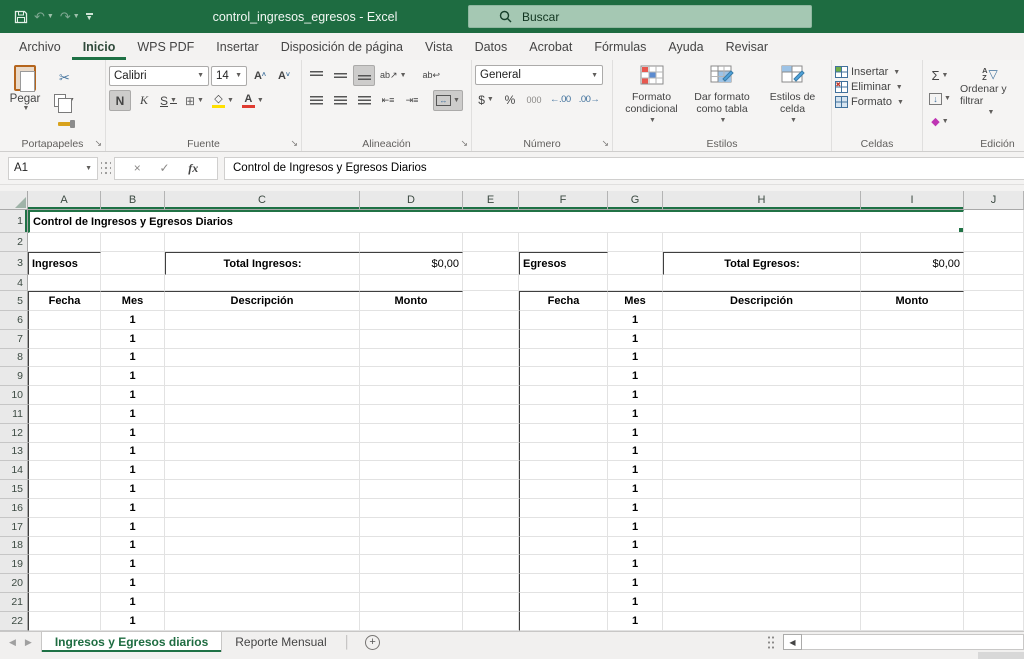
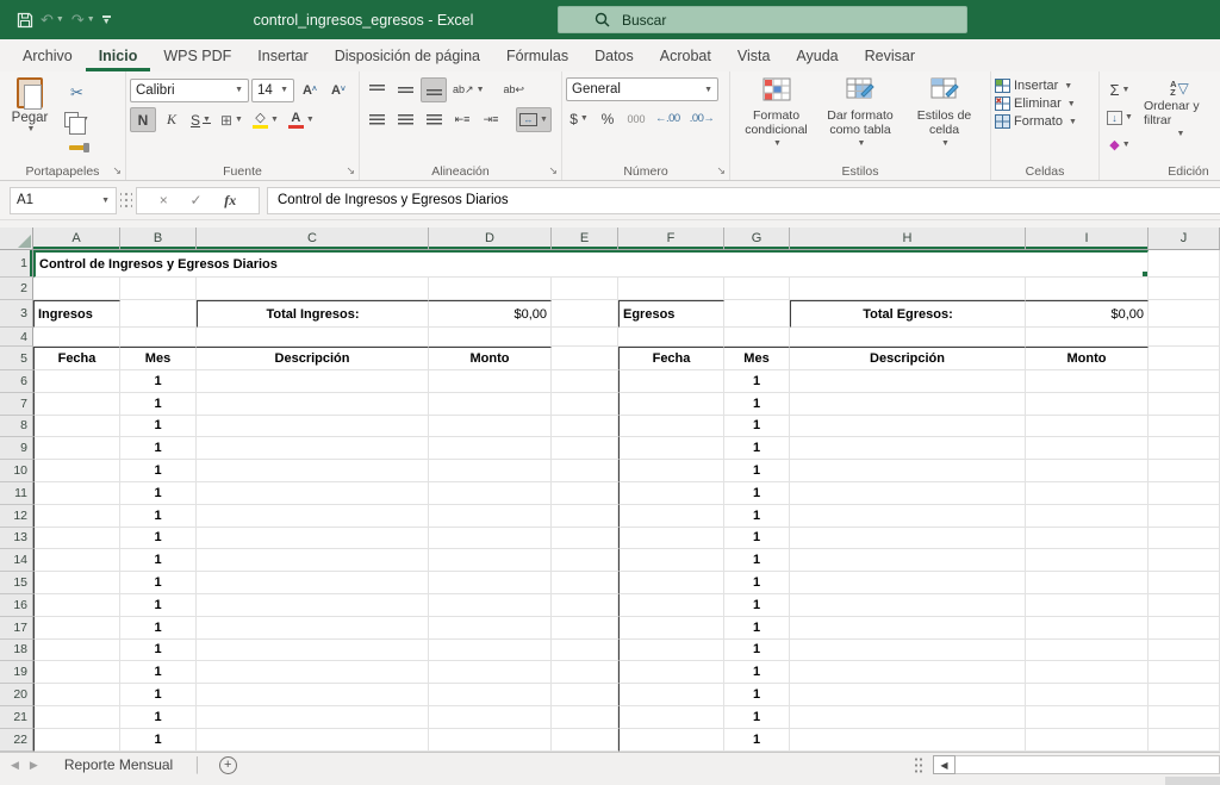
  ↶
  ↷
  control_ingresos_egresos - Excel
  Buscar
  Archivo
  Inicio
  WPS PDF
  Insertar
  Disposición de página
- Vista
+ Fórmulas
  Datos
  Acrobat
- Fórmulas
+ Vista
  Ayuda
  Revisar
  Pegar
  ✂
  Portapapeles
  ↘
  Calibri
  14
  A
  A
  N
  K
  S
  ⊞
  ◇
  A
  Fuente
  ↘
  ab↗
  ab↩
  ⇤≡
  ⇥≡
  ↔
  Alineación
  ↘
  General
  $
  %
  000
  ←.00
  .00→
  Número
  ↘
  Formato condicional
  Dar formato como tabla
  Estilos de celda
  Estilos
  Insertar
  Eliminar
  Formato
  Celdas
  Σ
  ↓
  ◆
  A
  Z
  ▽
  Ordenar y filtrar
  Edición
  A1
  ×
  ✓
  fx
  Control de Ingresos y Egresos Diarios
  	A	B	C	D	E	F	G	H	I	J
  1	Control de Ingresos y Egresos Diarios
  2
  3	Ingresos		Total Ingresos:	$0,00		Egresos		Total Egresos:	$0,00
  4
  5	Fecha	Mes	Descripción	Monto		Fecha	Mes	Descripción	Monto
  6		1					1
  7		1					1
  8		1					1
  9		1					1
  10		1					1
  11		1					1
  12		1					1
  13		1					1
  14		1					1
  15		1					1
  16		1					1
  17		1					1
  18		1					1
  19		1					1
  20		1					1
  21		1					1
  22		1					1
  ◀
  ▶
- Ingresos y Egresos diarios
  Reporte Mensual
  │
  +
  ◀
